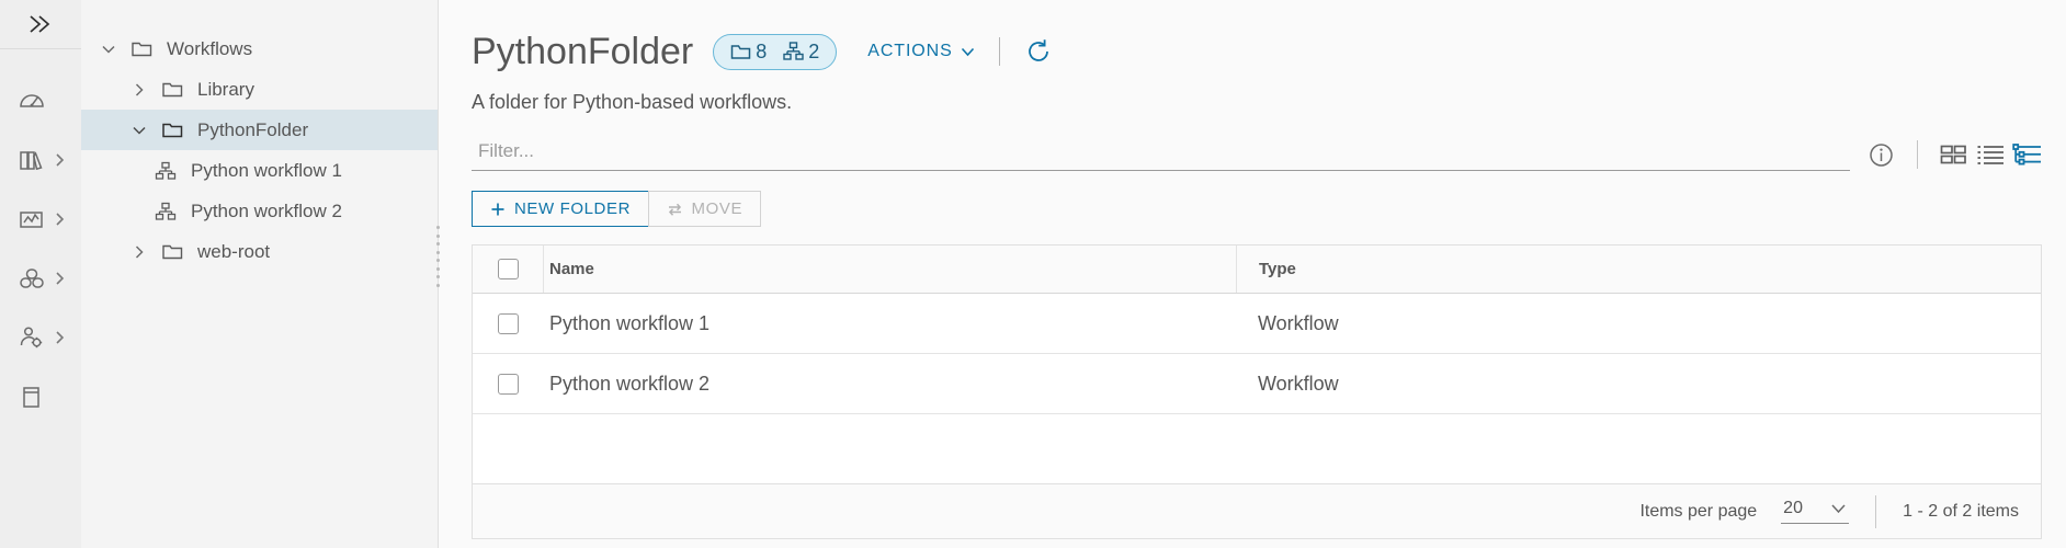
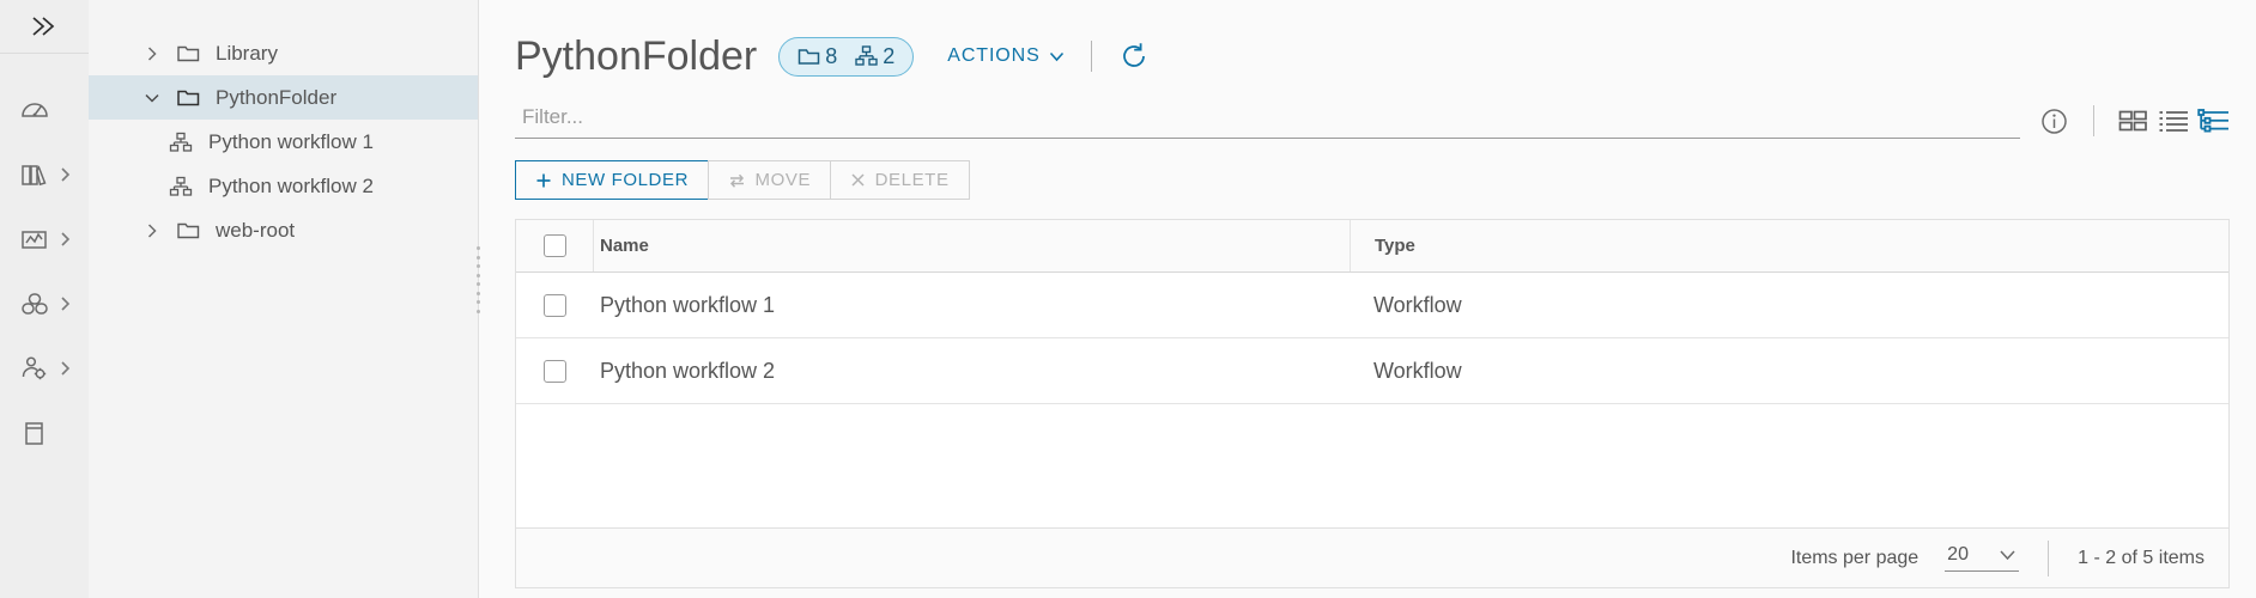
- Workflows
  Library
  PythonFolder
  Python workflow 1
  Python workflow 2
  web-root
  PythonFolder
  8
  2
  ACTIONS
- A folder for Python-based workflows.
  Filter...
  NEW FOLDER
  MOVE
+ DELETE
  Name
  Type
  Python workflow 1
  Workflow
  Python workflow 2
  Workflow
  Items per page
  20
- 1 - 2 of 2 items
+ 1 - 2 of 5 items
